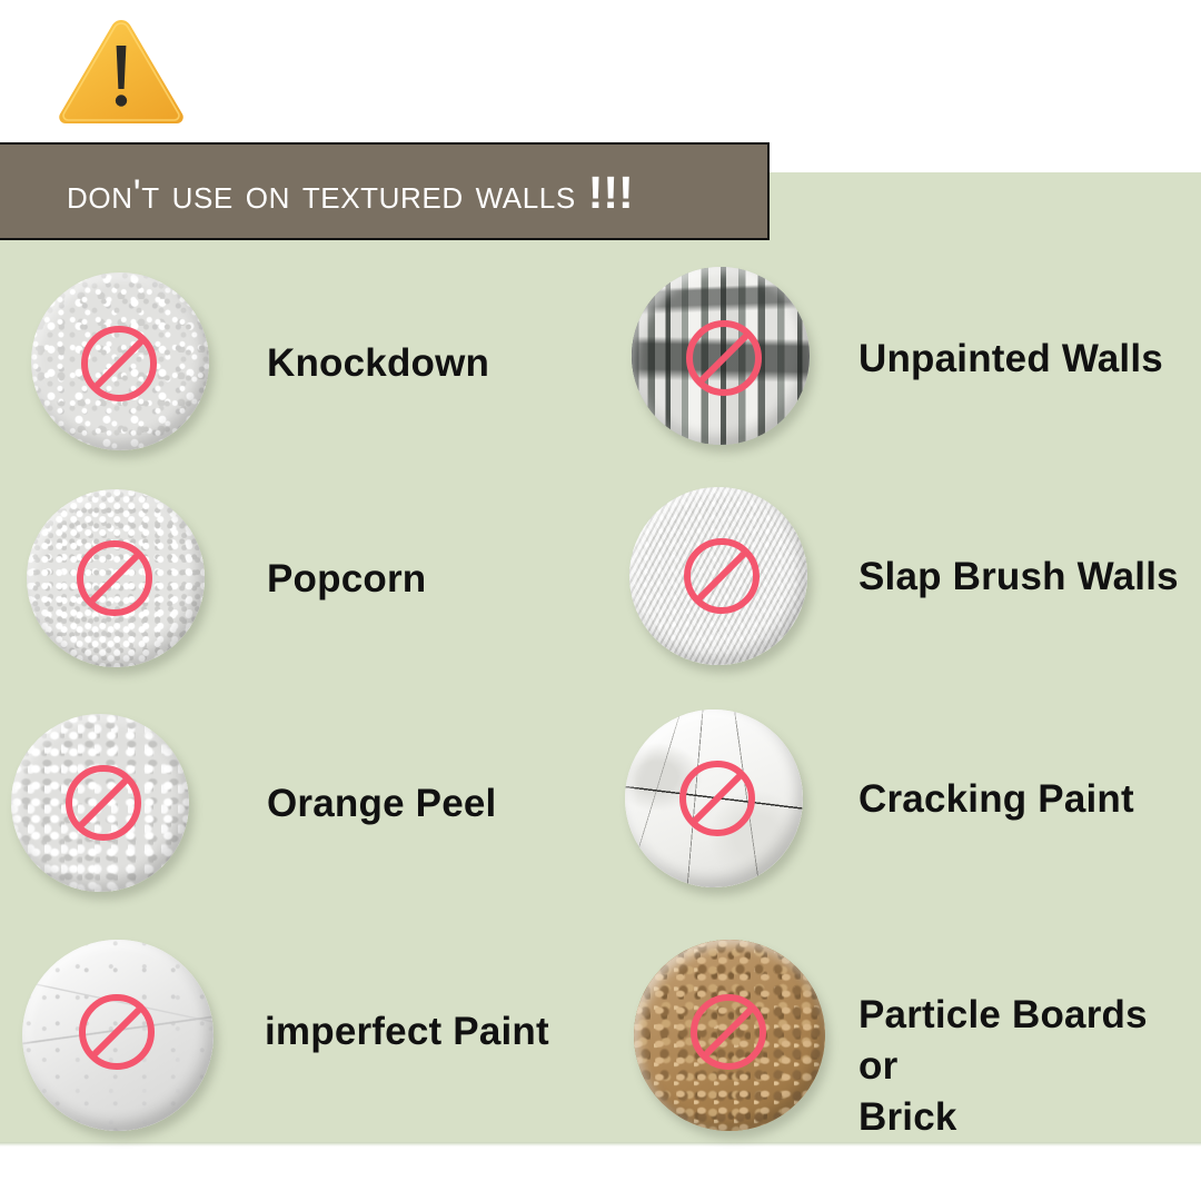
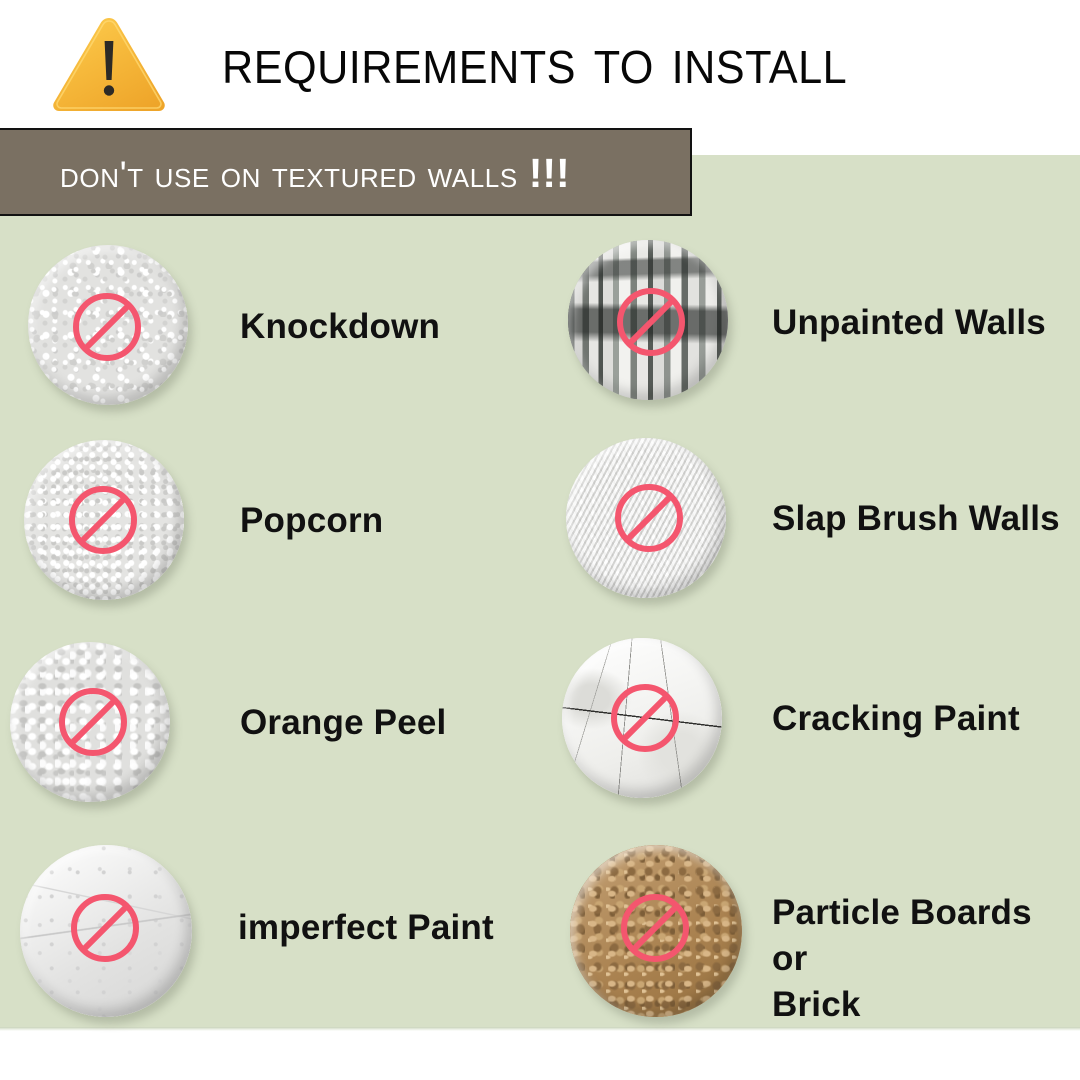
+ requirements to install
  don't use on textured walls !!!
  Knockdown
  Unpainted Walls
  Popcorn
  Slap Brush Walls
  Orange Peel
  Cracking Paint
  imperfect Paint
  Particle Boards or
  Brick
